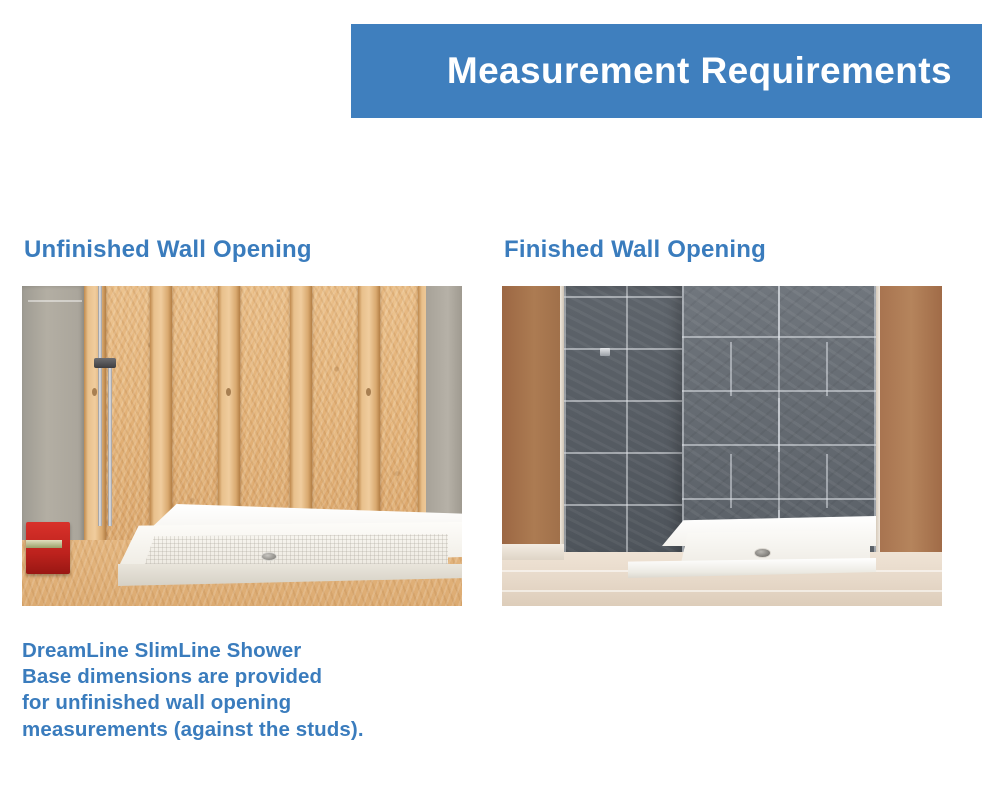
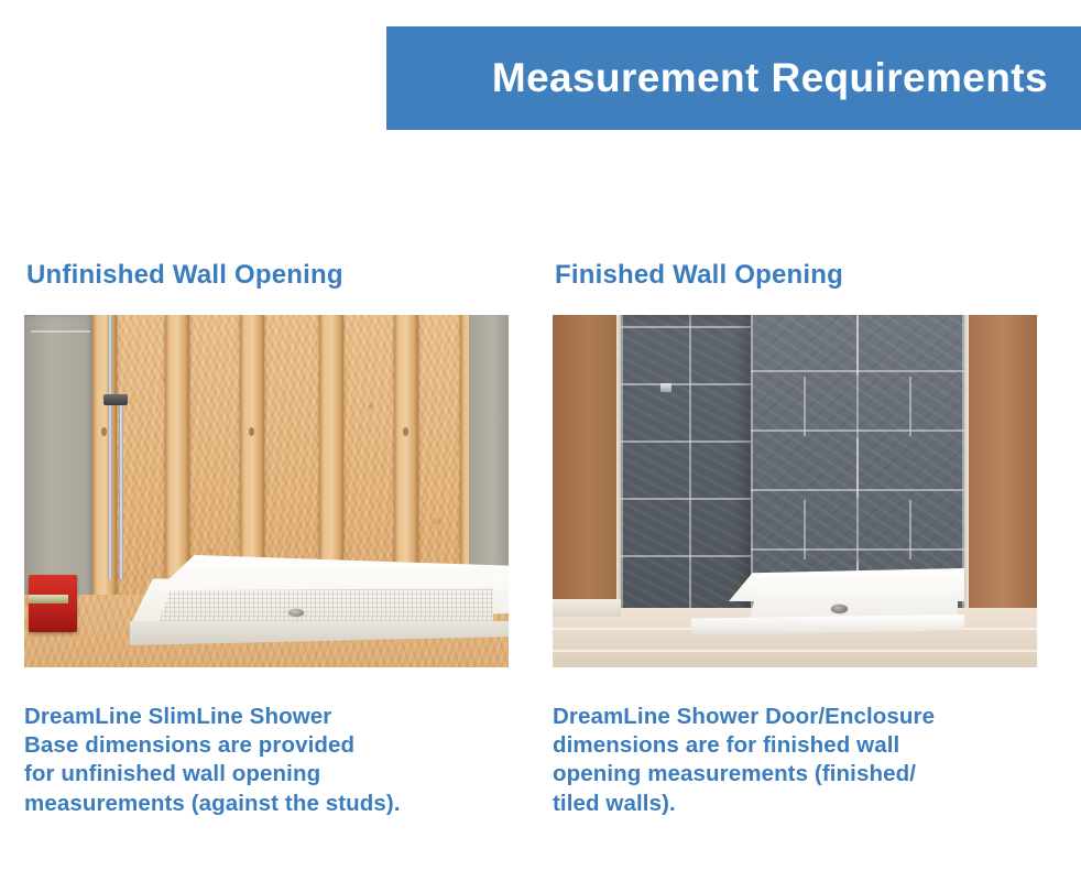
  Measurement Requirements
  Unfinished Wall Opening
  DreamLine SlimLine Shower
  Base dimensions are provided
  for unfinished wall opening
  measurements (against the studs).
  Finished Wall Opening
+ DreamLine Shower Door/Enclosure
+ dimensions are for finished wall
+ opening measurements (finished/
+ tiled walls).
